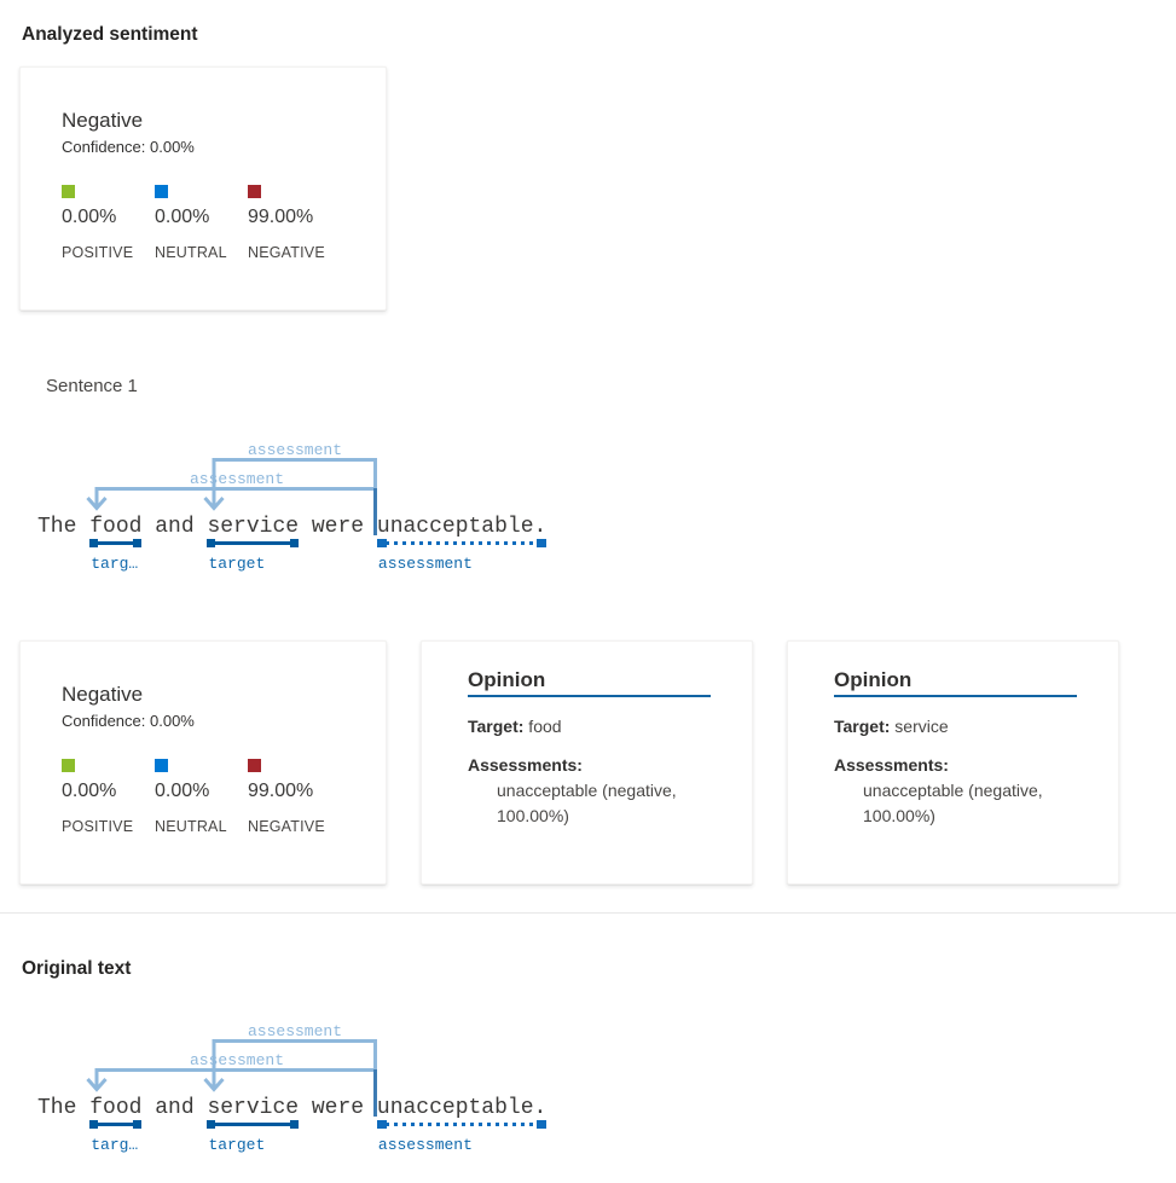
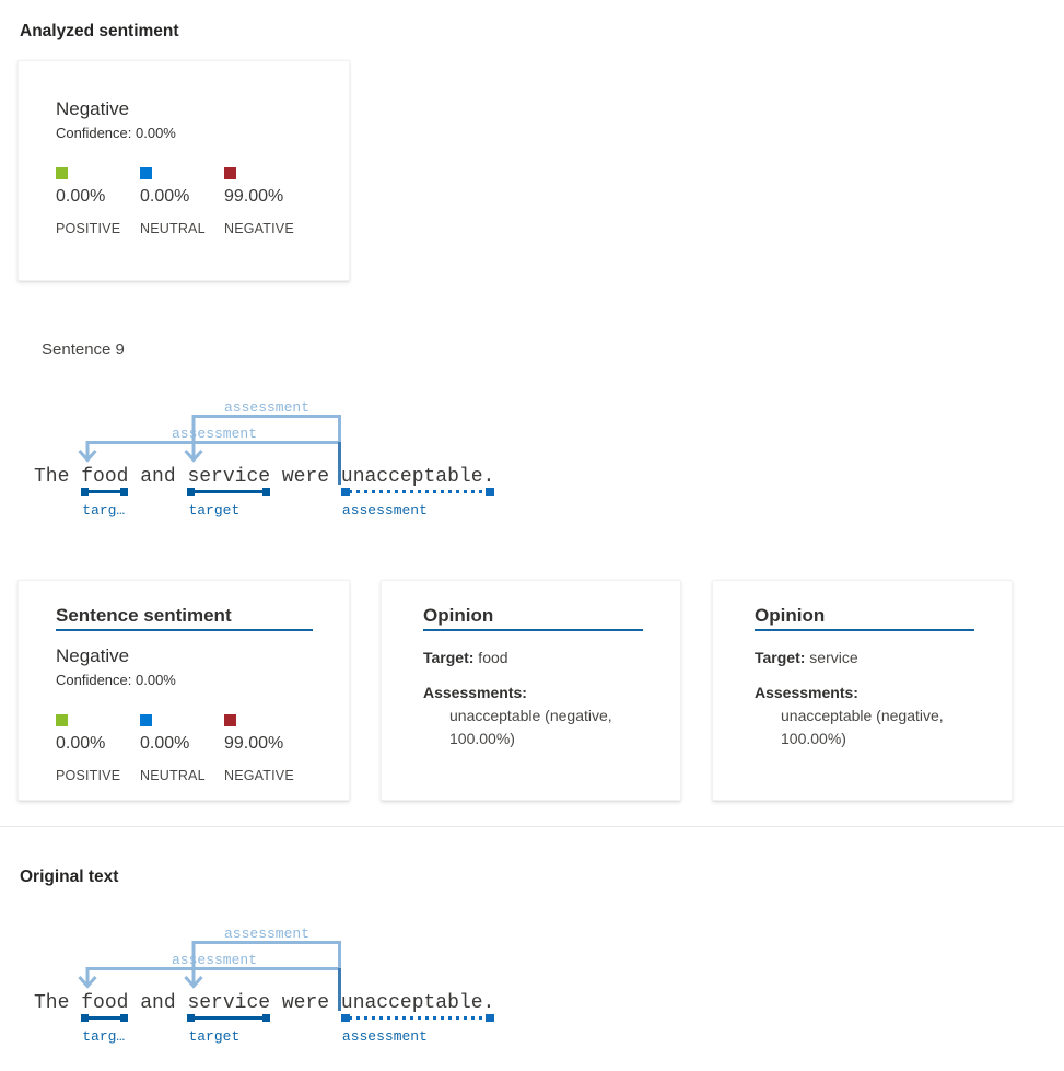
  Analyzed sentiment
  Negative
  Confidence: 0.00%
  0.00%
  POSITIVE
  0.00%
  NEUTRAL
  99.00%
  NEGATIVE
- Sentence 1
+ Sentence 9
  assessment
  assessment
  The food
  targ…
  and service
  target
  were unacceptable.
  assessment
+ Sentence sentiment
  Negative
  Confidence: 0.00%
  0.00%
  POSITIVE
  0.00%
  NEUTRAL
  99.00%
  NEGATIVE
  Opinion
  Target: food
  Assessments:
  unacceptable (negative, 100.00%)
  Opinion
  Target: service
  Assessments:
  unacceptable (negative, 100.00%)
  Original text
  assessment
  assessment
  The food
  targ…
  and service
  target
  were unacceptable.
  assessment
